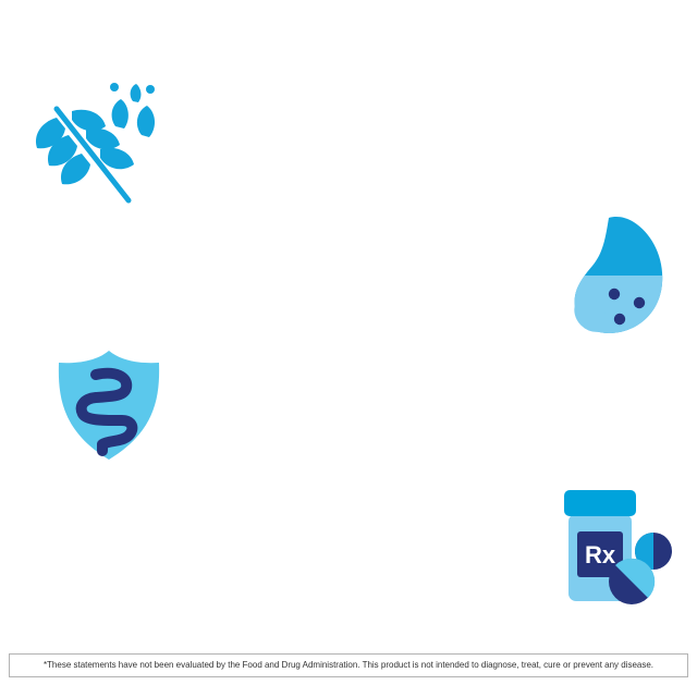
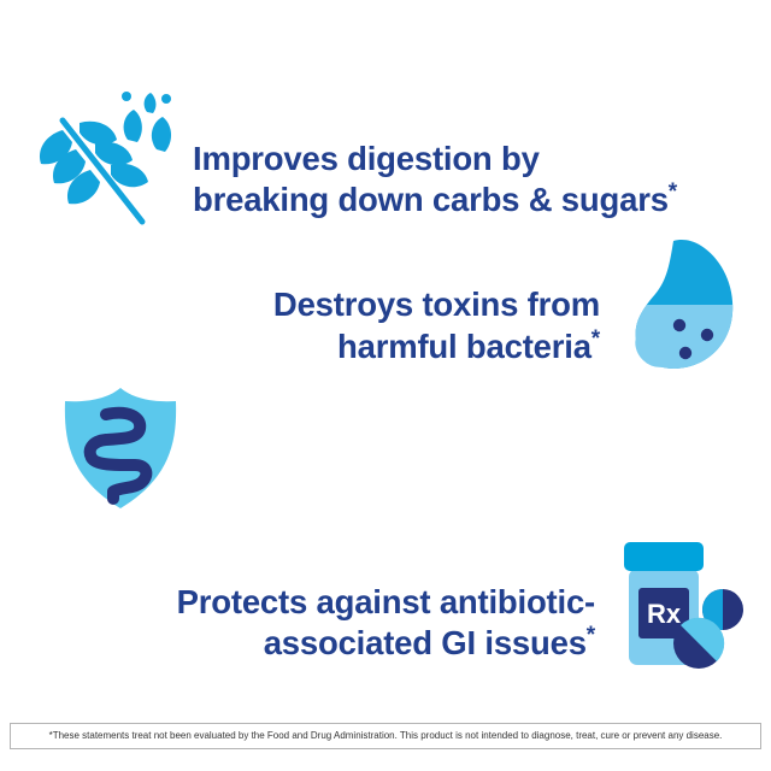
+ Improves digestion by
+ breaking down carbs & sugars*
+ Destroys toxins from
+ harmful bacteria*
+ Protects against antibiotic-
+ associated GI issues*
  Rx
- *These statements have not been evaluated by the Food and Drug Administration. This product is not intended to diagnose, treat, cure or prevent any disease.
+ *These statements treat not been evaluated by the Food and Drug Administration. This product is not intended to diagnose, treat, cure or prevent any disease.
